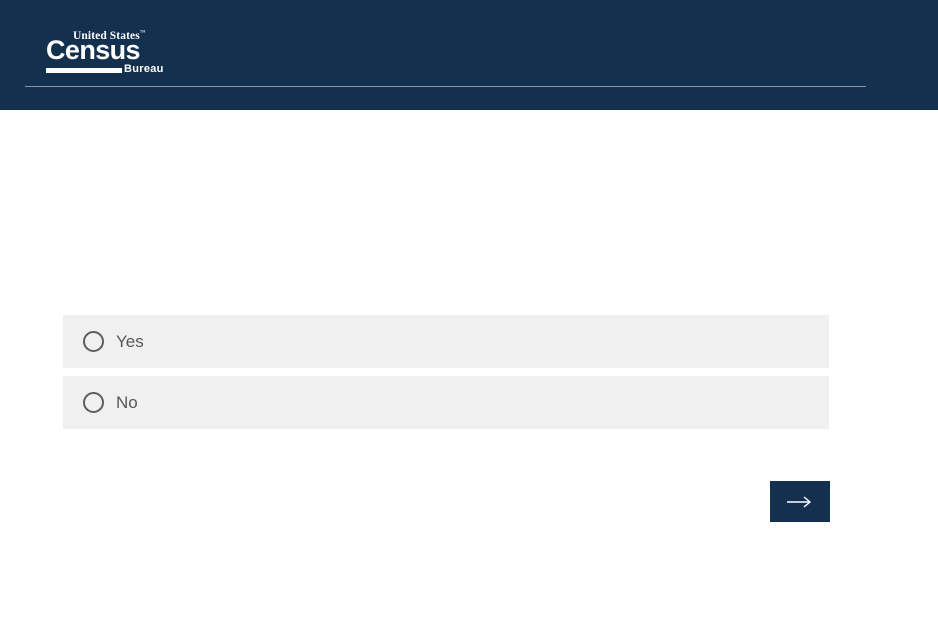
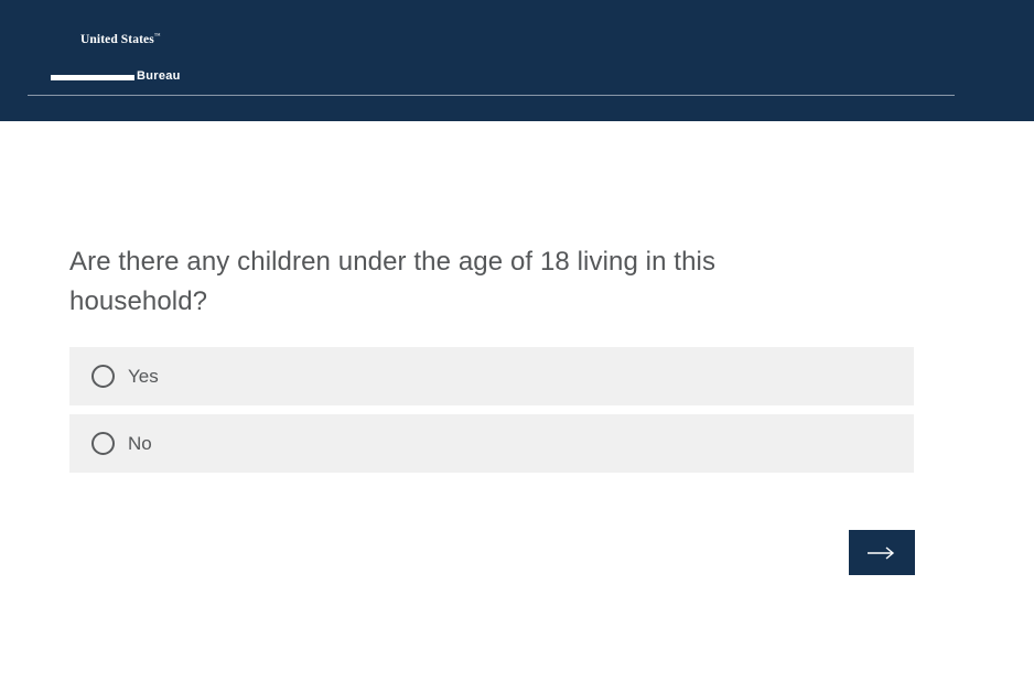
  United States
- Census
  Bureau
+ Are there any children under the age of 18 living in this household?
  Yes
  No
